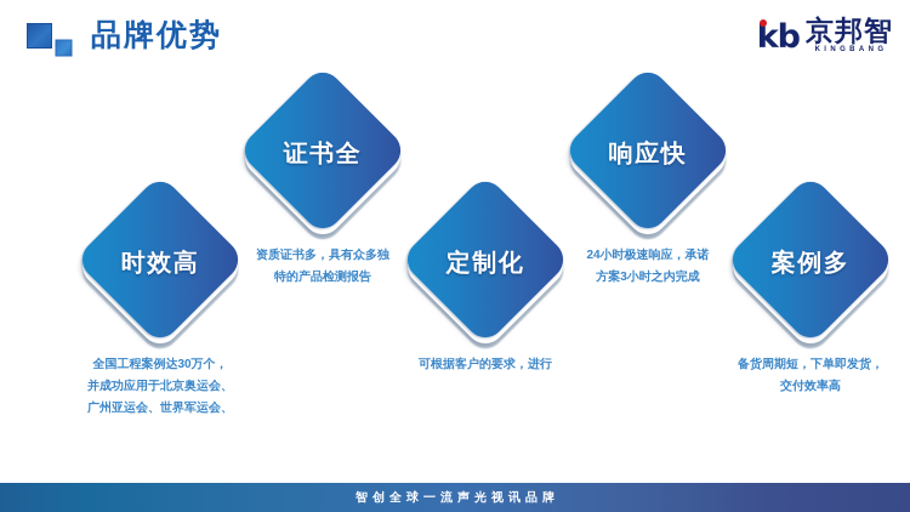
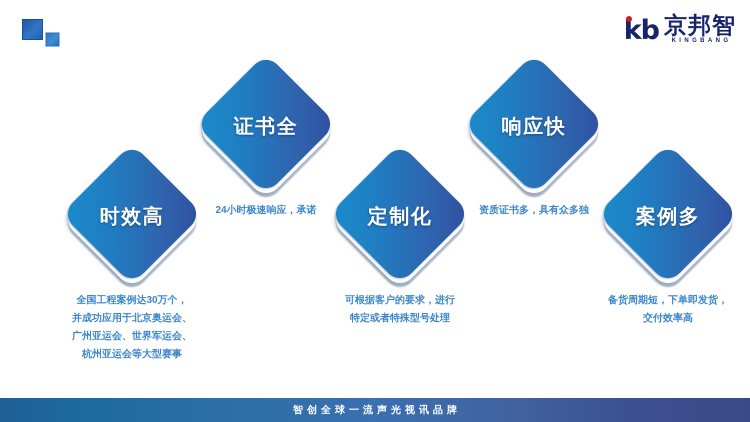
- 品牌优势
  kb
  京邦智
  时效高
  全国工程案例达30万个，
  并成功应用于北京奥运会、
  广州亚运会、世界军运会、
+ 杭州亚运会等大型赛事
  证书全
- 资质证书多，具有众多独
+ 24小时极速响应，承诺
- 特的产品检测报告
  定制化
  可根据客户的要求，进行
+ 特定或者特殊型号处理
  响应快
- 24小时极速响应，承诺
+ 资质证书多，具有众多独
- 方案3小时之内完成
  案例多
  备货周期短，下单即发货，
  交付效率高
  智创全球一流声光视讯品牌
